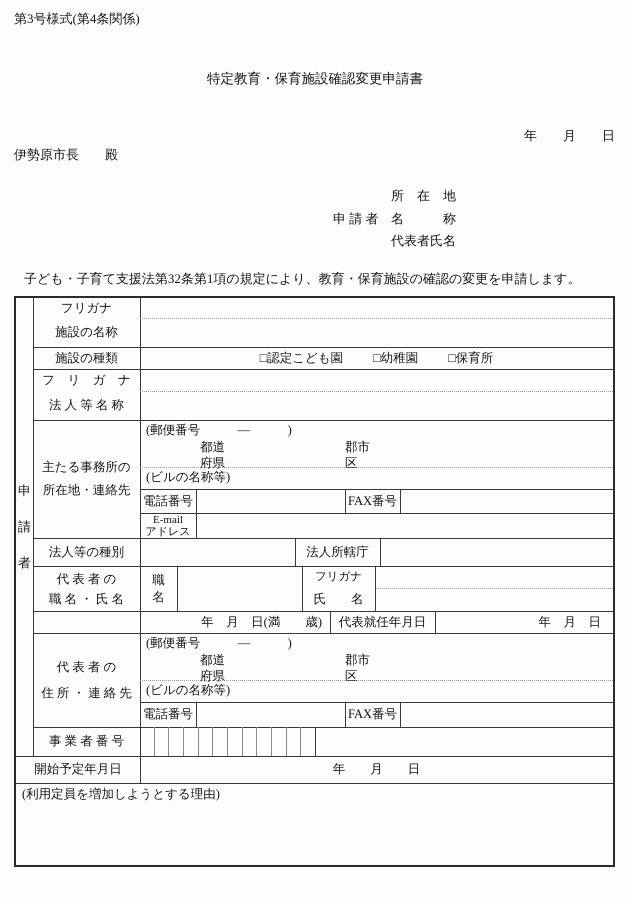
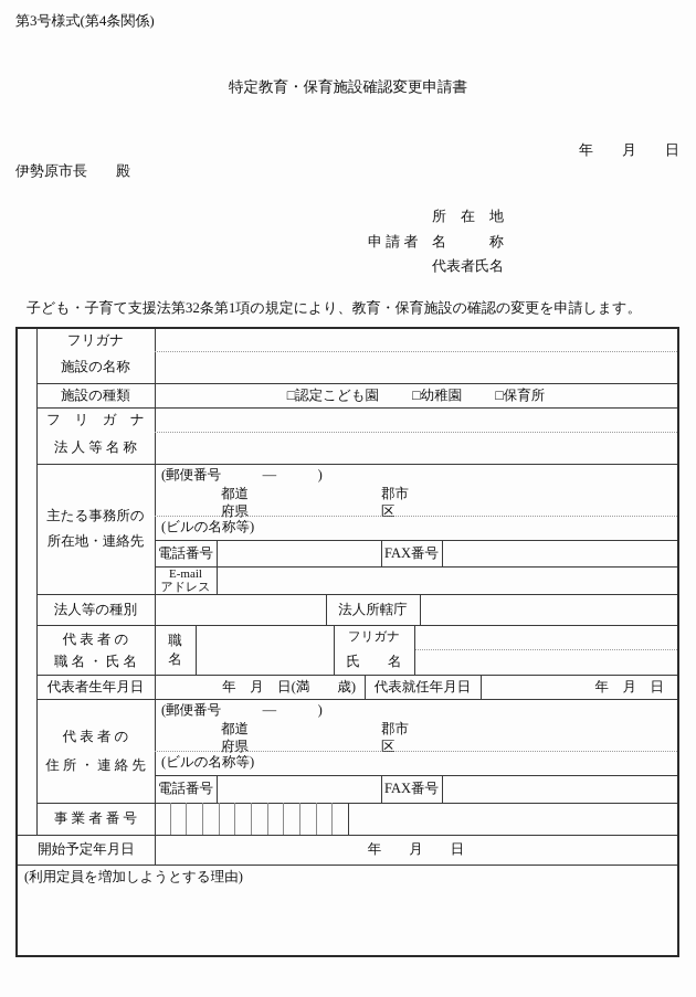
  第3号様式(第4条関係)
  特定教育・保育施設確認変更申請書
  年 月 日
  伊勢原市長 殿
  所 在 地
  申 請 者
  名 称
  代表者氏名
  子ども・子育て支援法第32条第1項の規定により、教育・保育施設の確認の変更を申請します。
- 申
- 請
- 者
  フリガナ
  施設の名称
  施設の種類
  □認定こども園
  □幼稚園
  □保育所
  フ リ ガ ナ
  法 人 等 名 称
  主たる事務所の
  所在地・連絡先
  (郵便番号 ― )
  都道
  郡市
  府県
  区
  (ビルの名称等)
  電話番号
  FAX番号
  E-mail
  アドレス
  法人等の種別
  法人所轄庁
  代 表 者 の
  職 名 ・ 氏 名
  職
  名
  フリガナ
  氏 名
+ 代表者生年月日
  年 月 日(満 歳)
  代表就任年月日
  年 月 日
  代 表 者 の
  住 所 ・ 連 絡 先
  (郵便番号 ― )
  都道
  郡市
  府県
  区
  (ビルの名称等)
  電話番号
  FAX番号
  事 業 者 番 号
  開始予定年月日
  年 月 日
  (利用定員を増加しようとする理由)
